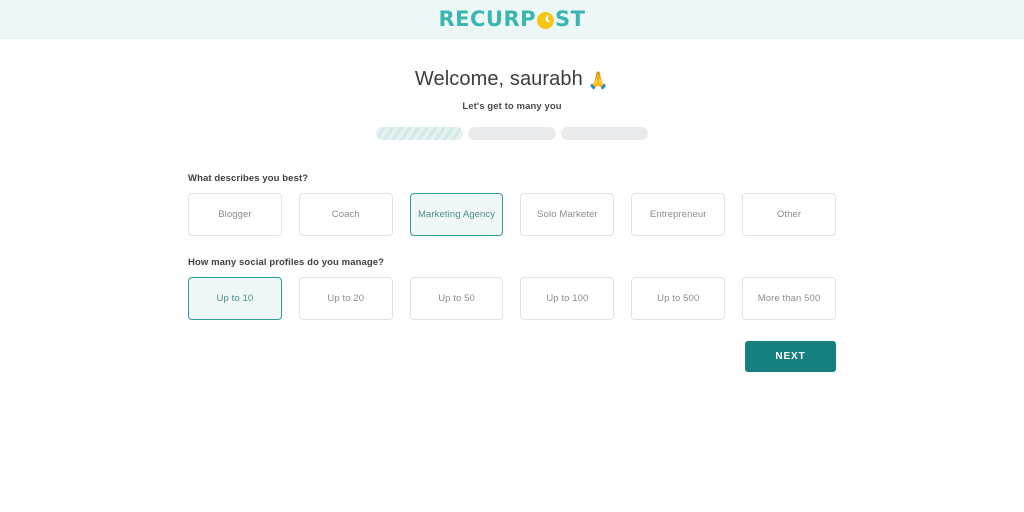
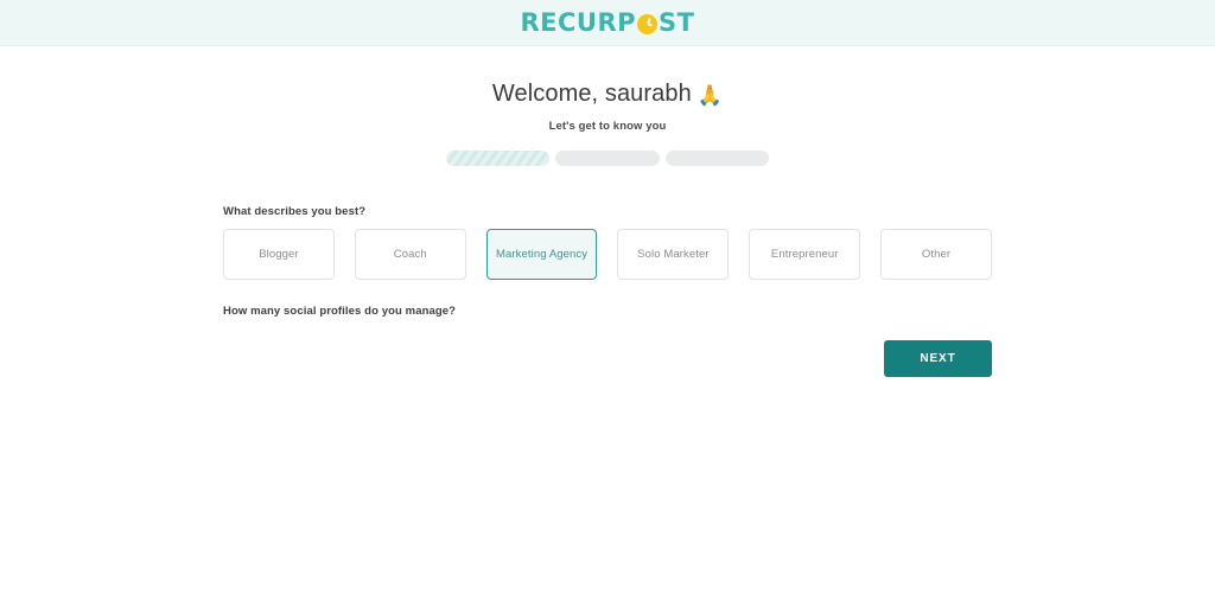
  RECURP
  ST
  Welcome, saurabh 🙏
- Let's get to many you
+ Let's get to know you
  What describes you best?
  Blogger
  Coach
  Marketing Agency
  Solo Marketer
  Entrepreneur
  Other
  How many social profiles do you manage?
- Up to 10
- Up to 20
- Up to 50
- Up to 100
- Up to 500
- More than 500
  NEXT
